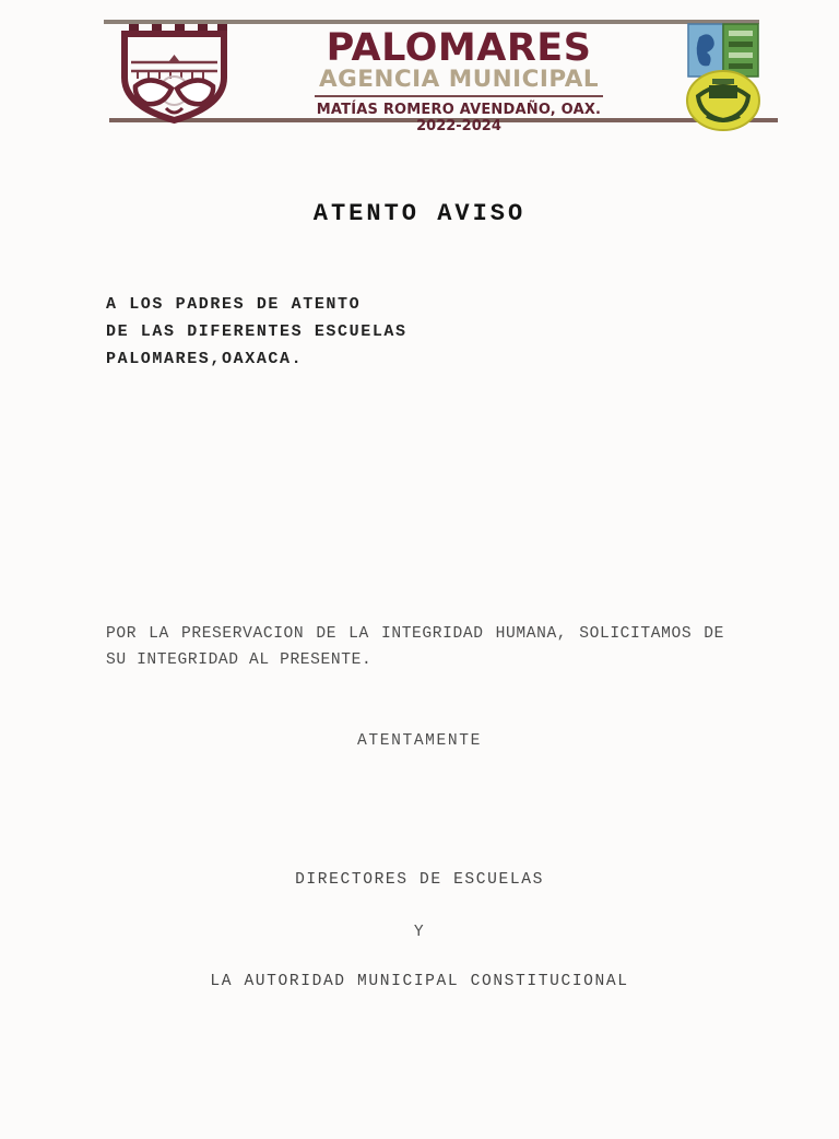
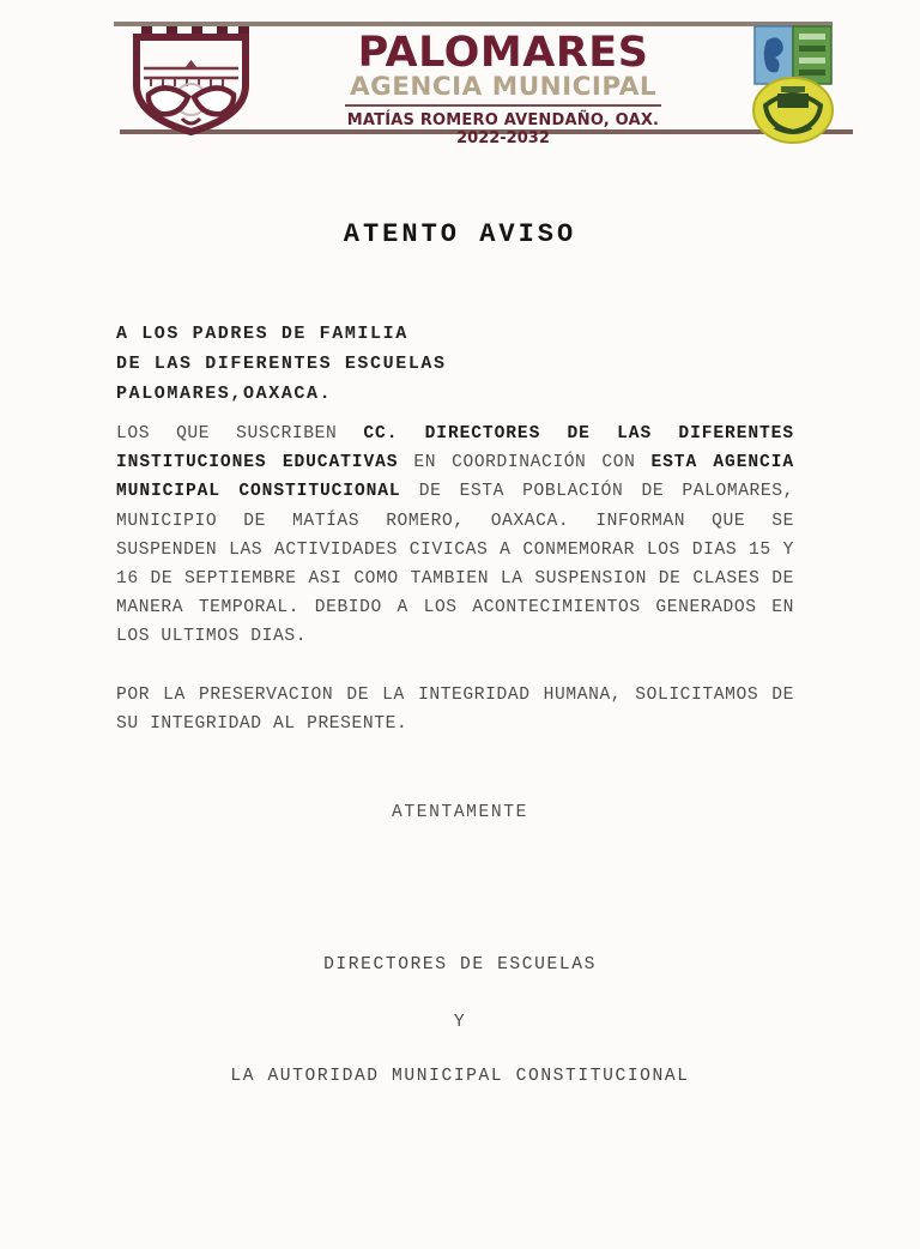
  PALOMARES
  AGENCIA MUNICIPAL
  MATÍAS ROMERO AVENDAÑO, OAX.
- 2022-2024
+ 2022-2032
  ATENTO AVISO
- A LOS PADRES DE ATENTO
+ A LOS PADRES DE FAMILIA
  DE LAS DIFERENTES ESCUELAS
  PALOMARES,OAXACA.
+ LOS QUE SUSCRIBEN CC. DIRECTORES DE LAS DIFERENTES INSTITUCIONES EDUCATIVAS EN COORDINACIÓN CON ESTA AGENCIA MUNICIPAL CONSTITUCIONAL DE ESTA POBLACIÓN DE PALOMARES, MUNICIPIO DE MATÍAS ROMERO, OAXACA. INFORMAN QUE SE SUSPENDEN LAS ACTIVIDADES CIVICAS A CONMEMORAR LOS DIAS 15 Y 16 DE SEPTIEMBRE ASI COMO TAMBIEN LA SUSPENSION DE CLASES DE MANERA TEMPORAL. DEBIDO A LOS ACONTECIMIENTOS GENERADOS EN LOS ULTIMOS DIAS.
  POR LA PRESERVACION DE LA INTEGRIDAD HUMANA, SOLICITAMOS DE SU INTEGRIDAD AL PRESENTE.
  ATENTAMENTE
  DIRECTORES DE ESCUELAS
  Y
  LA AUTORIDAD MUNICIPAL CONSTITUCIONAL
